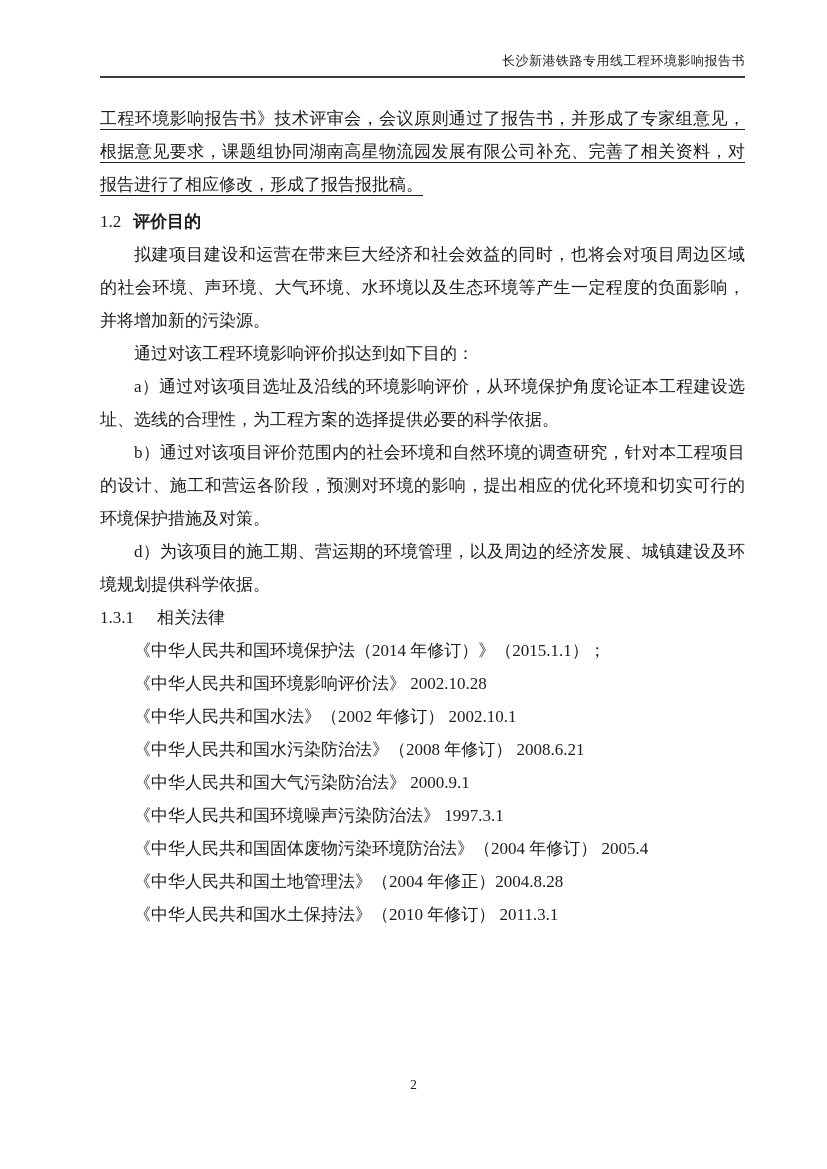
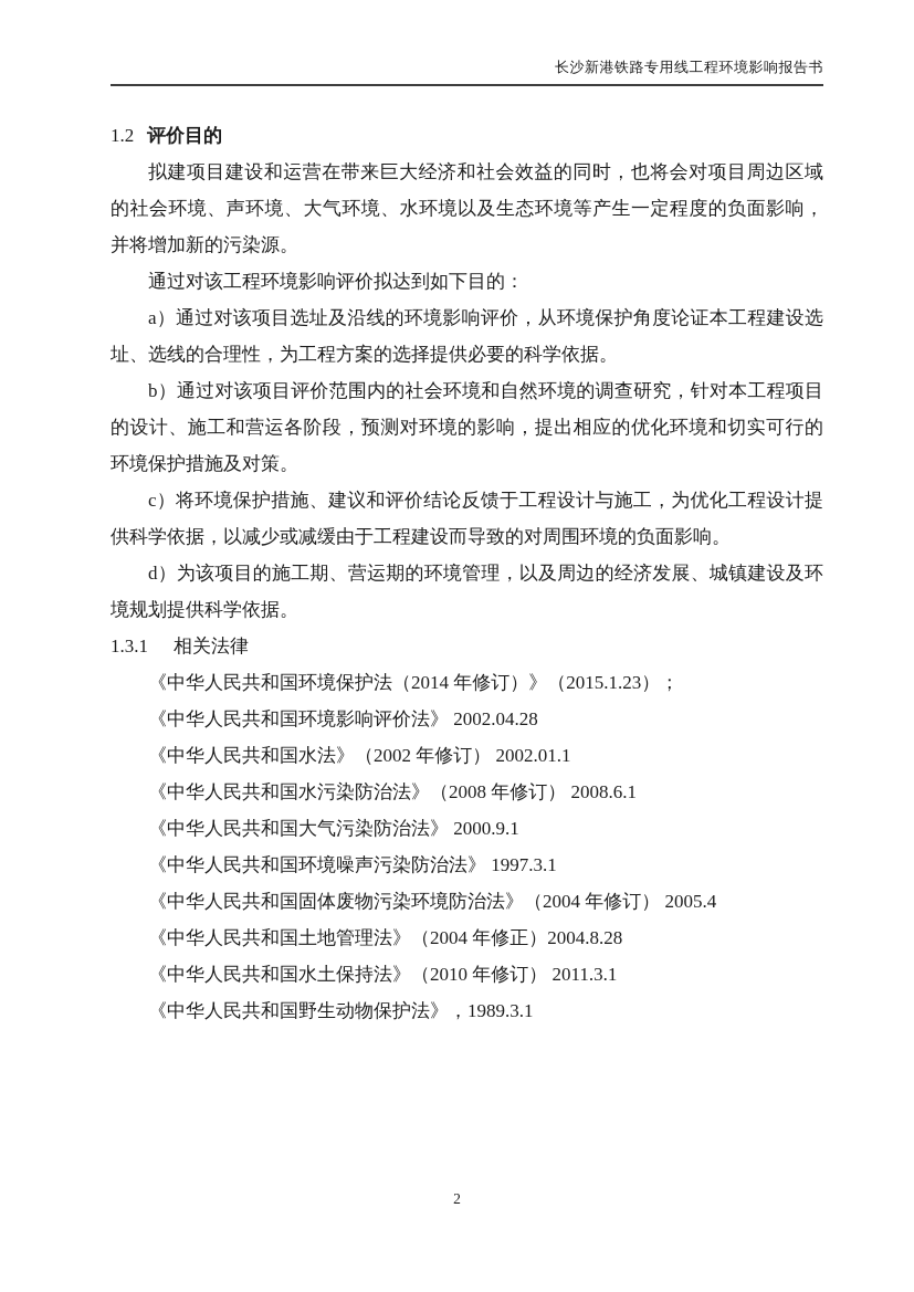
  长沙新港铁路专用线工程环境影响报告书
- 工程环境影响报告书》技术评审会，会议原则通过了报告书，并形成了专家组意见，根据意见要求，课题组协同湖南高星物流园发展有限公司补充、完善了相关资料，对报告进行了相应修改，形成了报告报批稿。
  1.2 评价目的
  拟建项目建设和运营在带来巨大经济和社会效益的同时，也将会对项目周边区域的社会环境、声环境、大气环境、水环境以及生态环境等产生一定程度的负面影响，并将增加新的污染源。
  通过对该工程环境影响评价拟达到如下目的：
  a）通过对该项目选址及沿线的环境影响评价，从环境保护角度论证本工程建设选址、选线的合理性，为工程方案的选择提供必要的科学依据。
  b）通过对该项目评价范围内的社会环境和自然环境的调查研究，针对本工程项目的设计、施工和营运各阶段，预测对环境的影响，提出相应的优化环境和切实可行的环境保护措施及对策。
+ c）将环境保护措施、建议和评价结论反馈于工程设计与施工，为优化工程设计提供科学依据，以减少或减缓由于工程建设而导致的对周围环境的负面影响。
  d）为该项目的施工期、营运期的环境管理，以及周边的经济发展、城镇建设及环境规划提供科学依据。
  1.3.1 相关法律
- 《中华人民共和国环境保护法（2014 年修订）》（2015.1.1）；
+ 《中华人民共和国环境保护法（2014 年修订）》（2015.1.23）；
- 《中华人民共和国环境影响评价法》 2002.10.28
+ 《中华人民共和国环境影响评价法》 2002.04.28
- 《中华人民共和国水法》（2002 年修订） 2002.10.1
+ 《中华人民共和国水法》（2002 年修订） 2002.01.1
- 《中华人民共和国水污染防治法》（2008 年修订） 2008.6.21
+ 《中华人民共和国水污染防治法》（2008 年修订） 2008.6.1
  《中华人民共和国大气污染防治法》 2000.9.1
  《中华人民共和国环境噪声污染防治法》 1997.3.1
  《中华人民共和国固体废物污染环境防治法》（2004 年修订） 2005.4
  《中华人民共和国土地管理法》（2004 年修正）2004.8.28
  《中华人民共和国水土保持法》（2010 年修订） 2011.3.1
+ 《中华人民共和国野生动物保护法》，1989.3.1
  2
